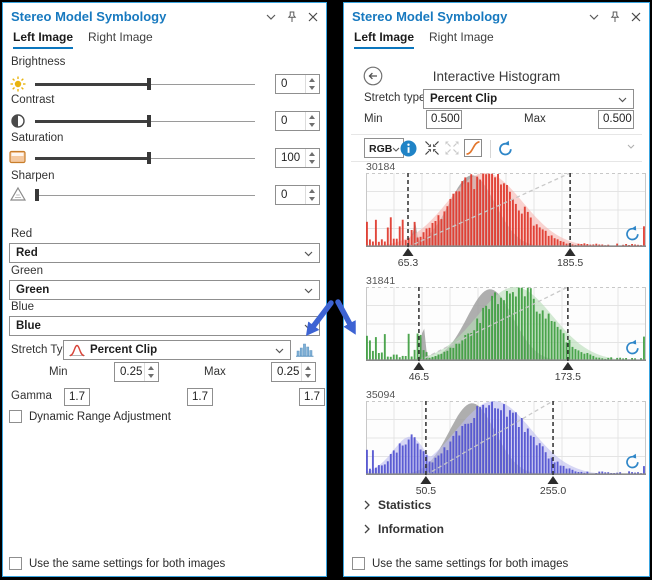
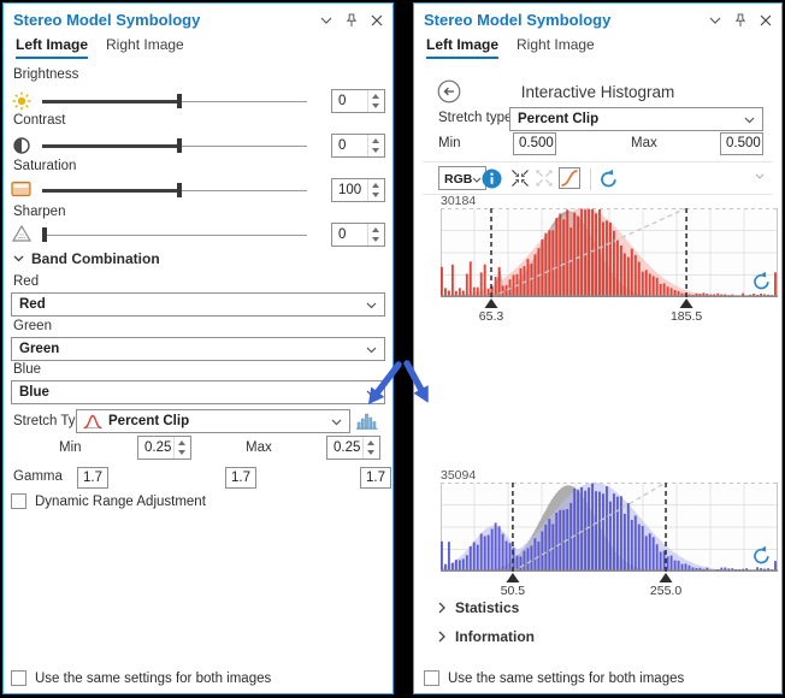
  Stereo Model Symbology
  Left Image
  Right Image
  Brightness
  0
  Contrast
  0
  Saturation
  100
  Sharpen
  0
+ Band Combination
  Red
  Red
  Green
  Green
  Blue
  Blue
  Stretch Ty
  Percent Clip
  Min
  0.25
  Max
  0.25
  Gamma
  1.7
  1.7
  1.7
  Dynamic Range Adjustment
  Use the same settings for both images
  Stereo Model Symbology
  Left Image
  Right Image
  Interactive Histogram
  Stretch typ
  Percent Clip
  Min
  0.500
  Max
  0.500
  RGB
  30184
  65.3
  185.5
- 31841
- 46.5
- 173.5
  35094
  50.5
  255.0
  Statistics
  Information
  Use the same settings for both images
